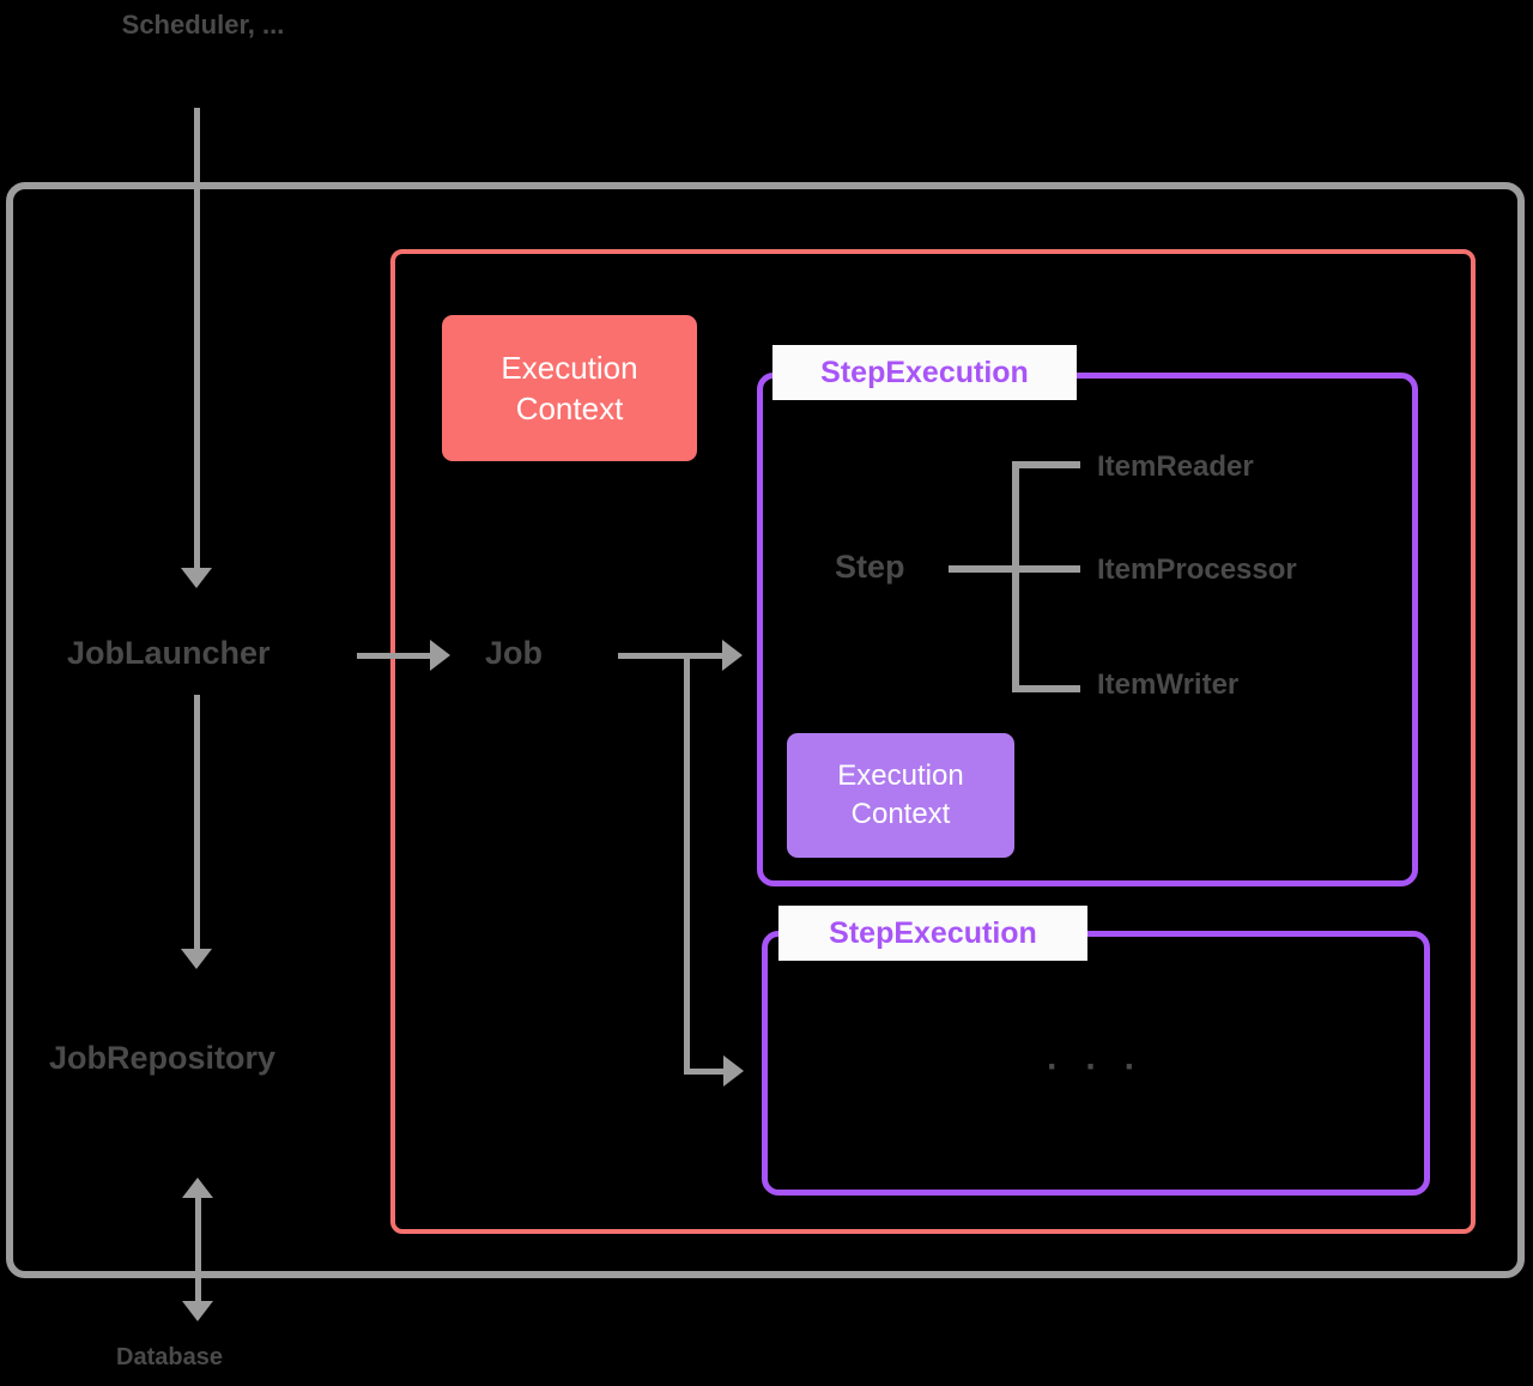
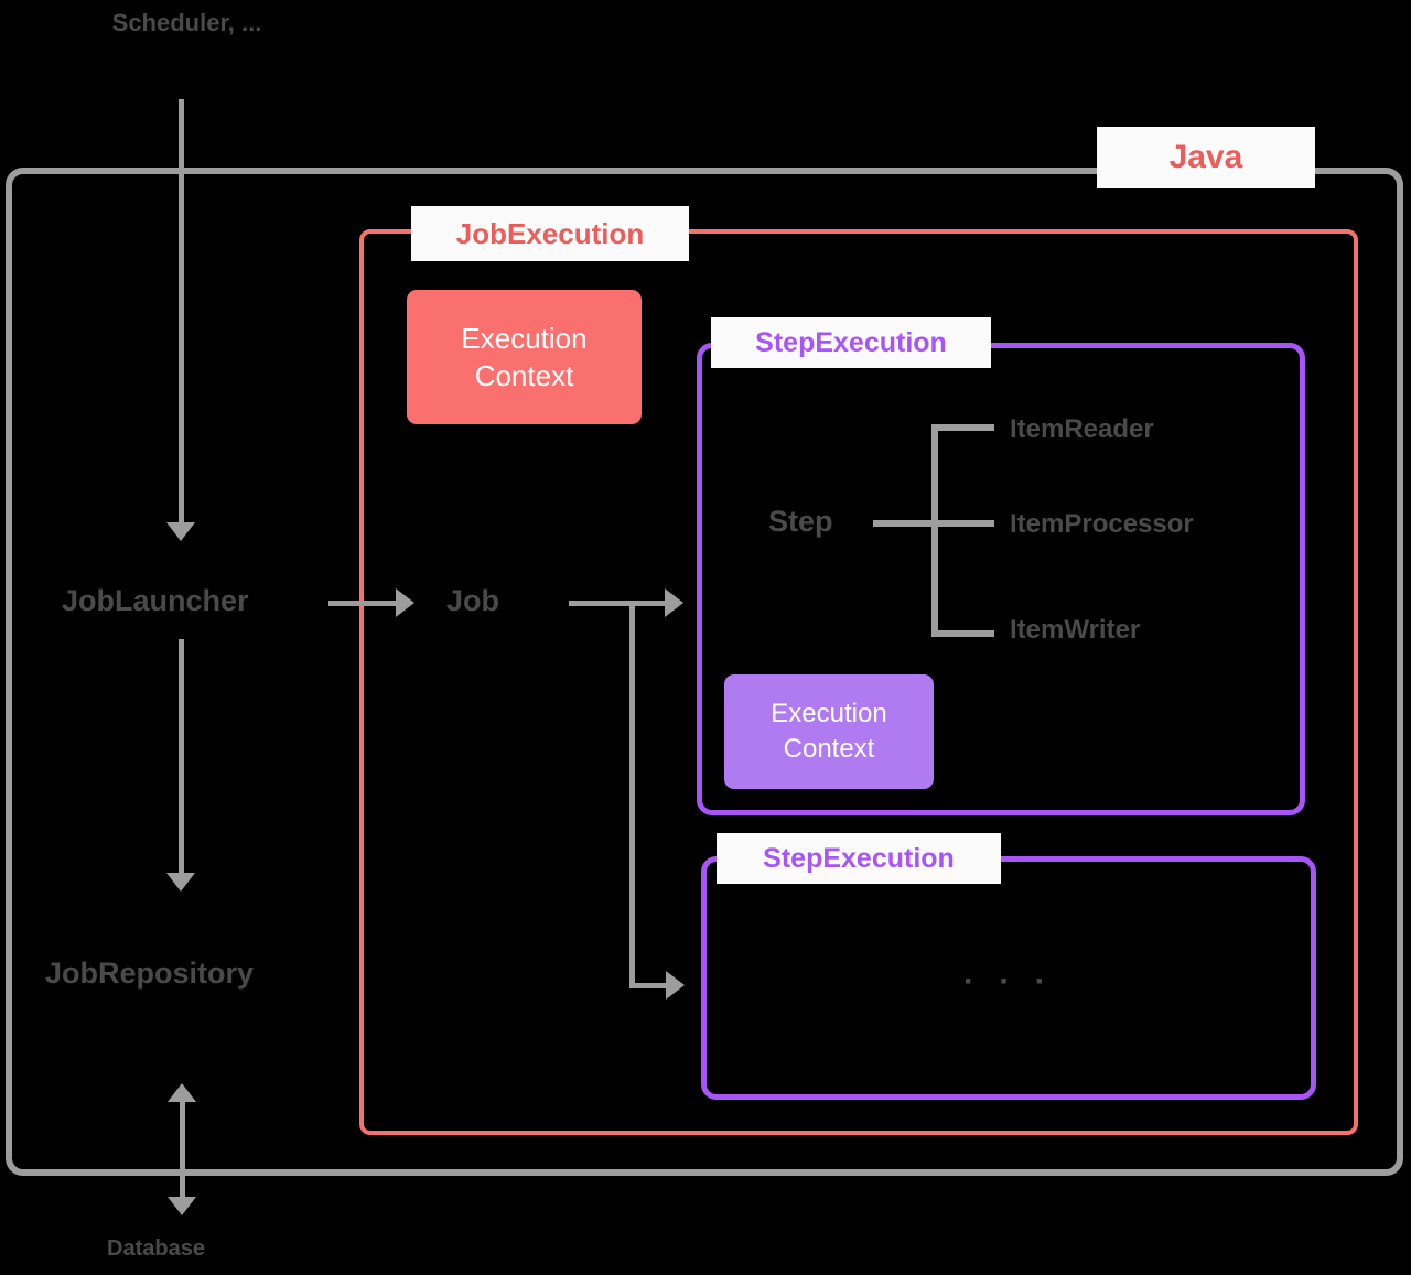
  Scheduler, ...
+ Java
+ JobExecution
  Execution
  Context
  JobLauncher
  JobRepository
  Database
  Job
  StepExecution
  Step
  ItemReader
  ItemProcessor
  ItemWriter
  Execution
  Context
  StepExecution
  · · ·
